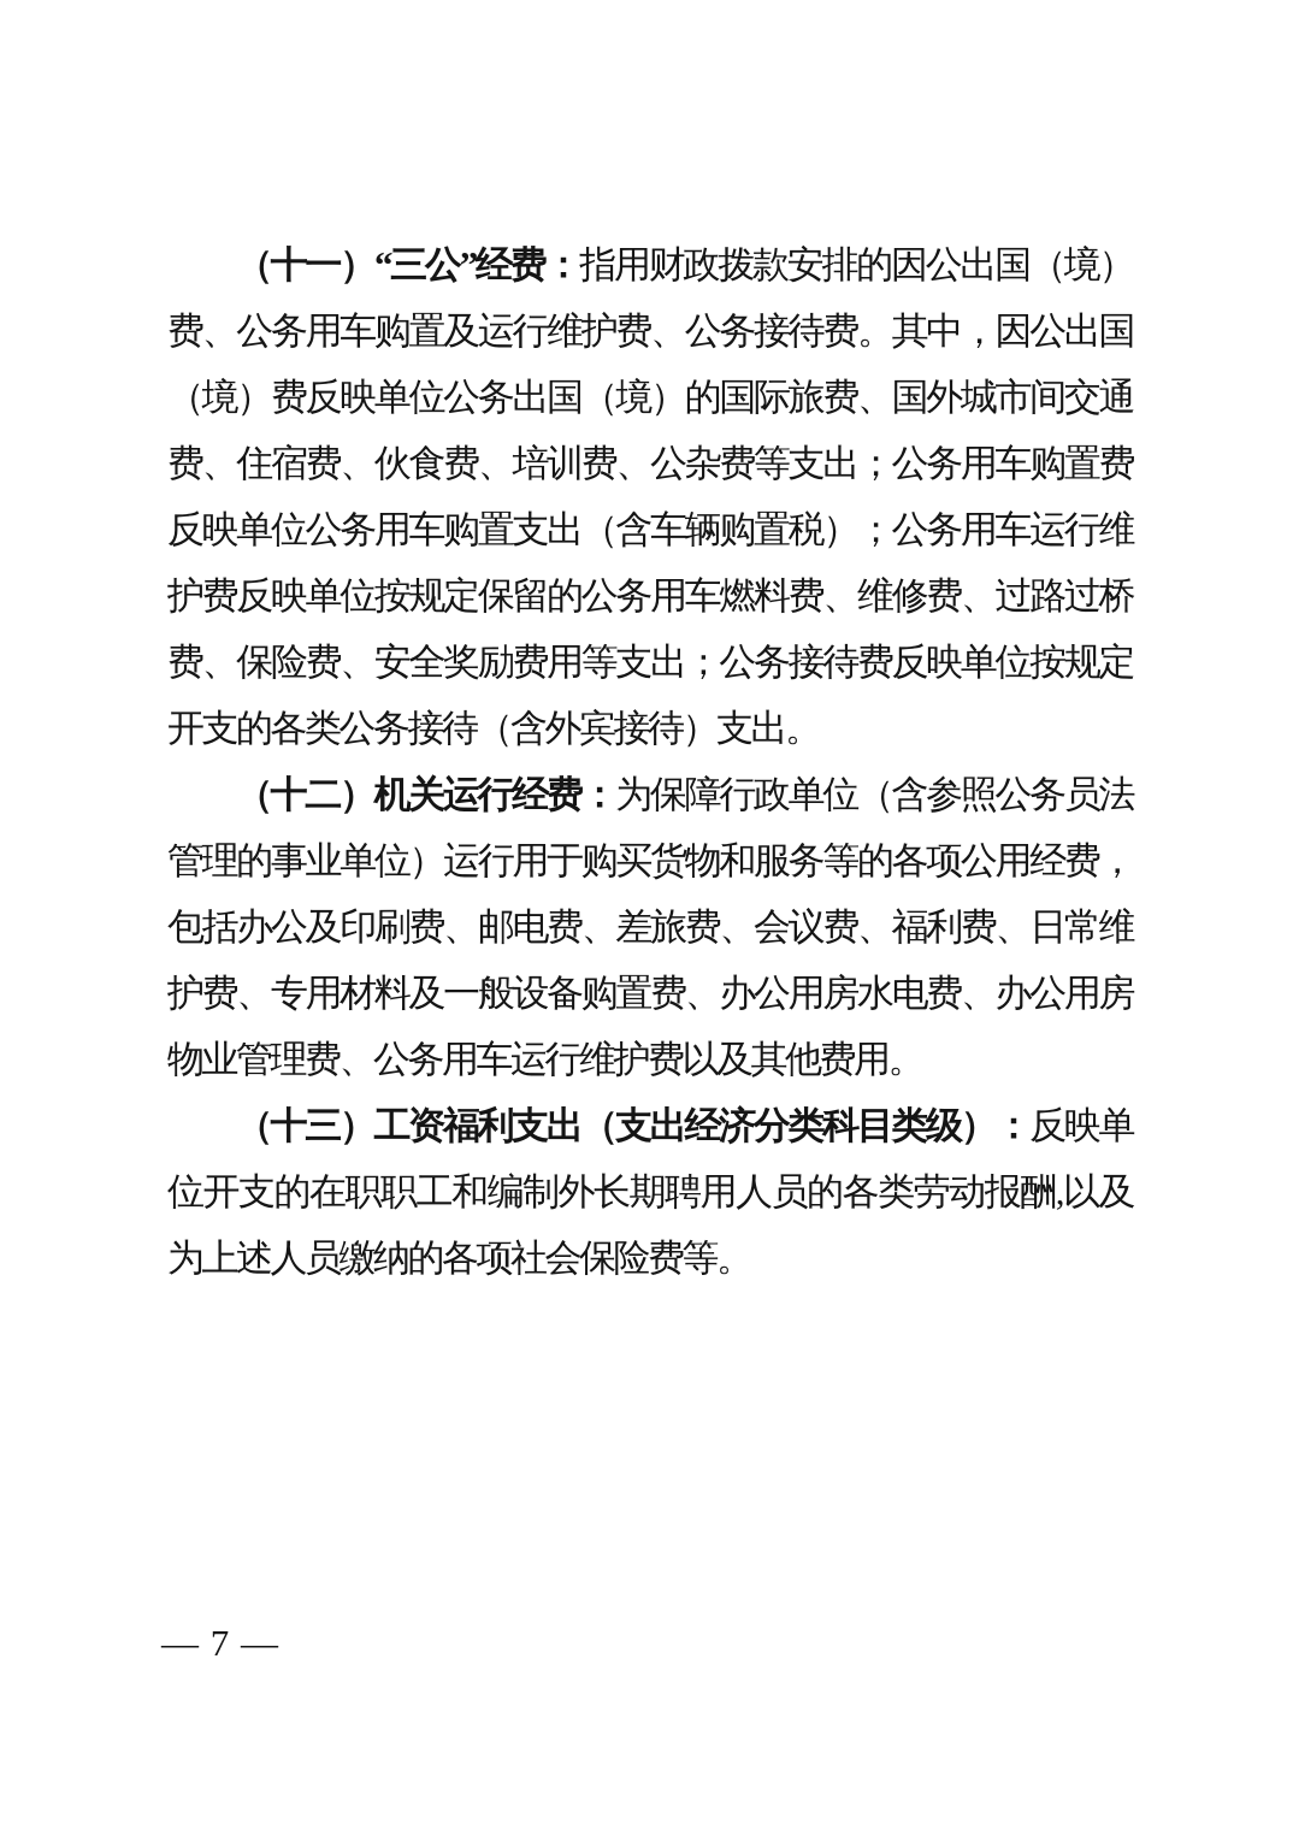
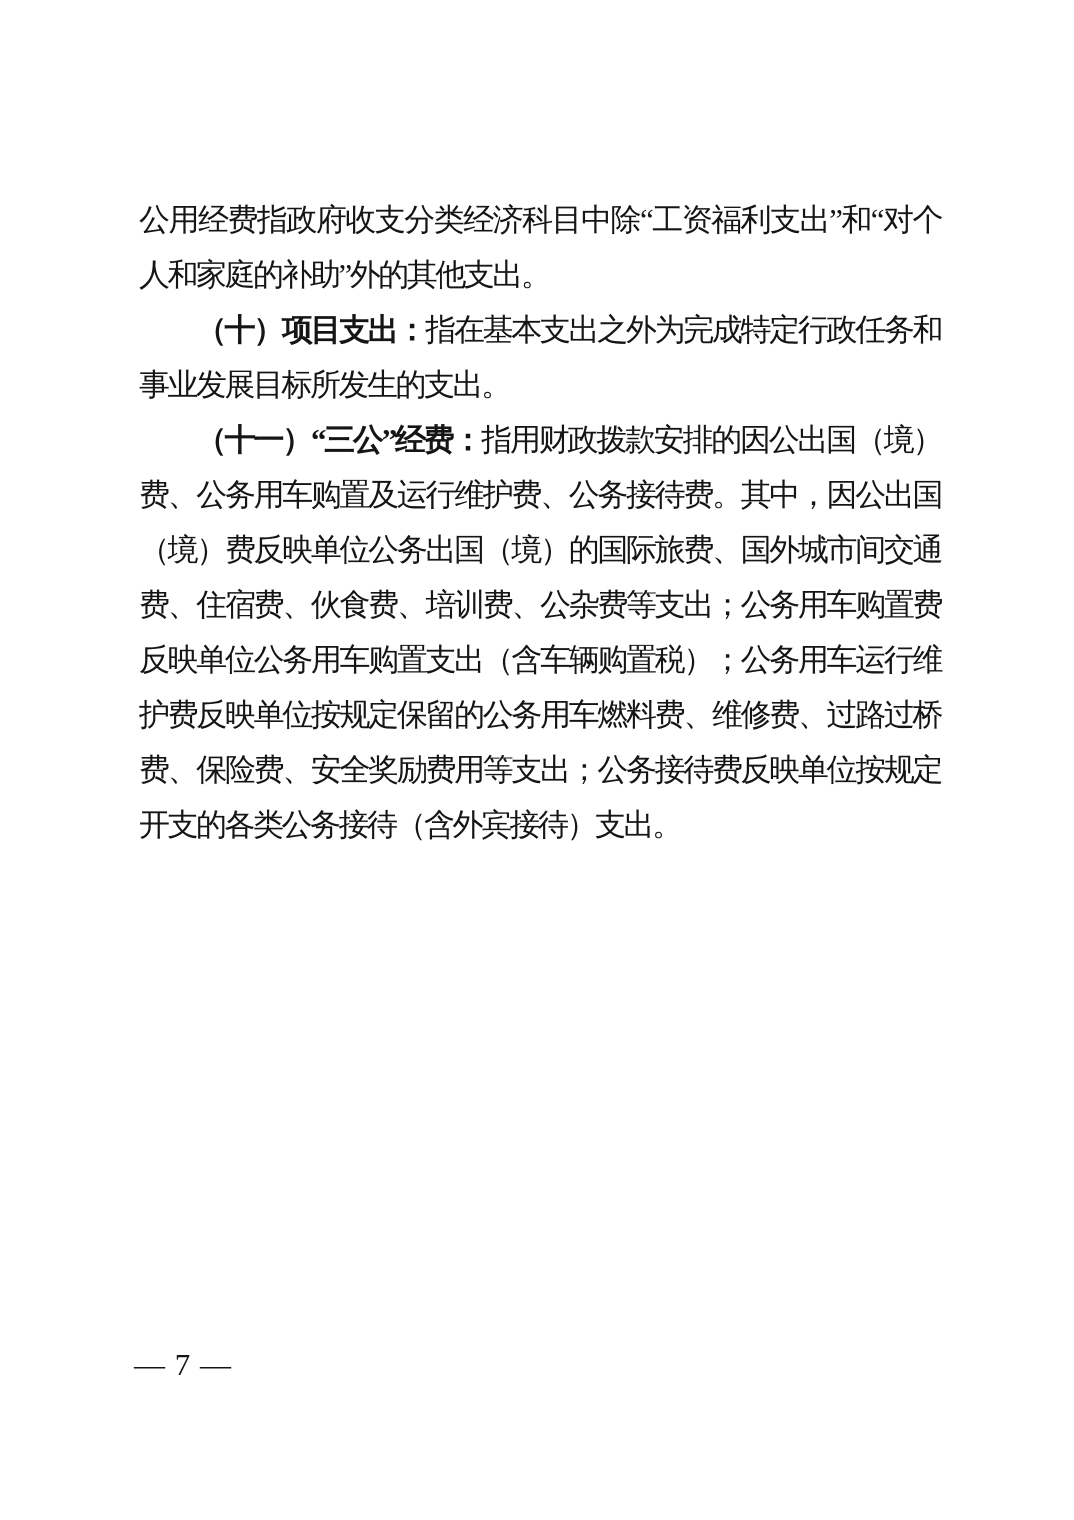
+ 公用经费指政府收支分类经济科目中除“工资福利支出”和“对个人和家庭的补助”外的其他支出。
+ （十）项目支出：指在基本支出之外为完成特定行政任务和事业发展目标所发生的支出。
  （十一）“三公”经费：指用财政拨款安排的因公出国（境）费、公务用车购置及运行维护费、公务接待费。其中，因公出国（境）费反映单位公务出国（境）的国际旅费、国外城市间交通费、住宿费、伙食费、培训费、公杂费等支出；公务用车购置费反映单位公务用车购置支出（含车辆购置税）；公务用车运行维护费反映单位按规定保留的公务用车燃料费、维修费、过路过桥费、保险费、安全奖励费用等支出；公务接待费反映单位按规定开支的各类公务接待（含外宾接待）支出。
- （十二）机关运行经费：为保障行政单位（含参照公务员法管理的事业单位）运行用于购买货物和服务等的各项公用经费，包括办公及印刷费、邮电费、差旅费、会议费、福利费、日常维护费、专用材料及一般设备购置费、办公用房水电费、办公用房物业管理费、公务用车运行维护费以及其他费用。
- （十三）工资福利支出（支出经济分类科目类级）：反映单位开支的在职职工和编制外长期聘用人员的各类劳动报酬,以及为上述人员缴纳的各项社会保险费等。
  — 7 —
